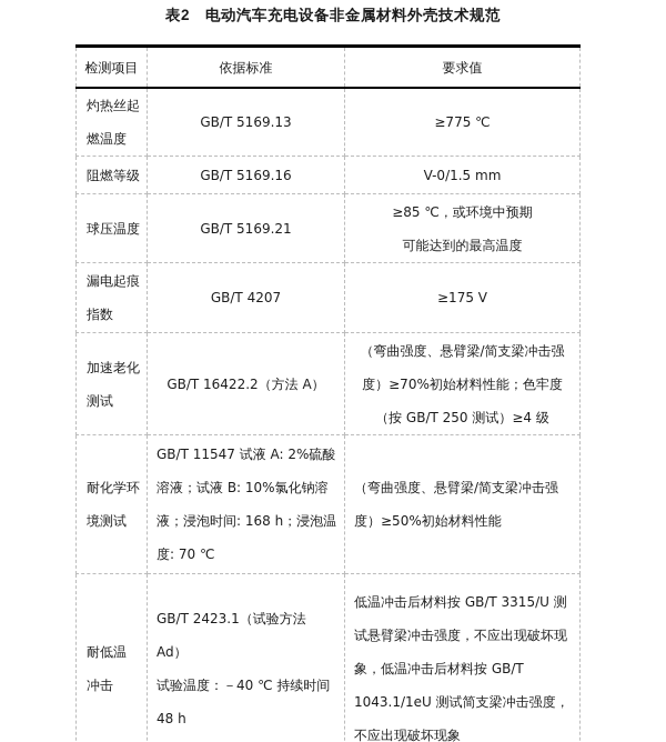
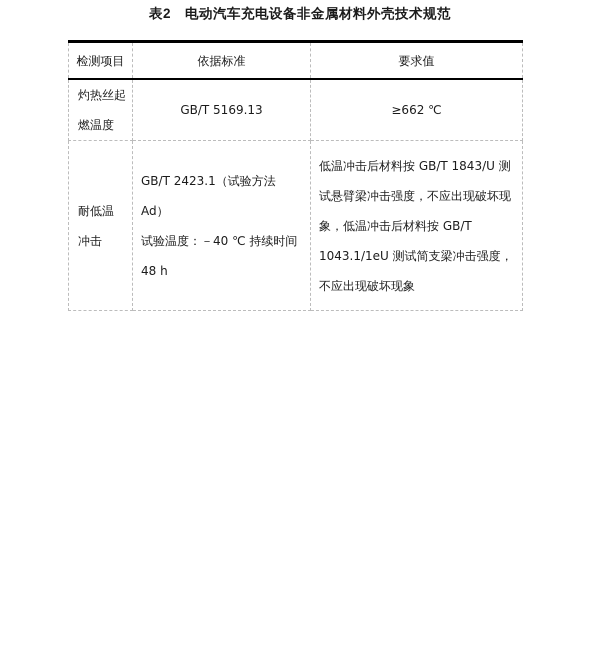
  表2 电动汽车充电设备非金属材料外壳技术规范
  检测项目	依据标准	要求值
- 灼热丝起 燃温度	GB/T 5169.13	≥775 ℃
+ 灼热丝起 燃温度	GB/T 5169.13	≥662 ℃
- 阻燃等级	GB/T 5169.16	V-0/1.5 mm
- 球压温度	GB/T 5169.21	≥85 ℃，或环境中预期 可能达到的最高温度
- 漏电起痕 指数	GB/T 4207	≥175 V
- 加速老化 测试	GB/T 16422.2（方法 A）	（弯曲强度、悬臂梁/简支梁冲击强度）≥70%初始材料性能；色牢度（按 GB/T 250 测试）≥4 级
- 耐化学环 境测试	GB/T 11547 试液 A: 2%硫酸溶液；试液 B: 10%氯化钠溶液；浸泡时间: 168 h；浸泡温度: 70 ℃	（弯曲强度、悬臂梁/简支梁冲击强度）≥50%初始材料性能
- 耐低温 冲击	GB/T 2423.1（试验方法 Ad） 试验温度：－40 ℃ 持续时间 48 h	低温冲击后材料按 GB/T 3315/U 测试悬臂梁冲击强度，不应出现破坏现象，低温冲击后材料按 GB/T 1043.1/1eU 测试简支梁冲击强度，不应出现破坏现象
+ 耐低温 冲击	GB/T 2423.1（试验方法 Ad） 试验温度：－40 ℃ 持续时间 48 h	低温冲击后材料按 GB/T 1843/U 测试悬臂梁冲击强度，不应出现破坏现象，低温冲击后材料按 GB/T 1043.1/1eU 测试简支梁冲击强度，不应出现破坏现象
